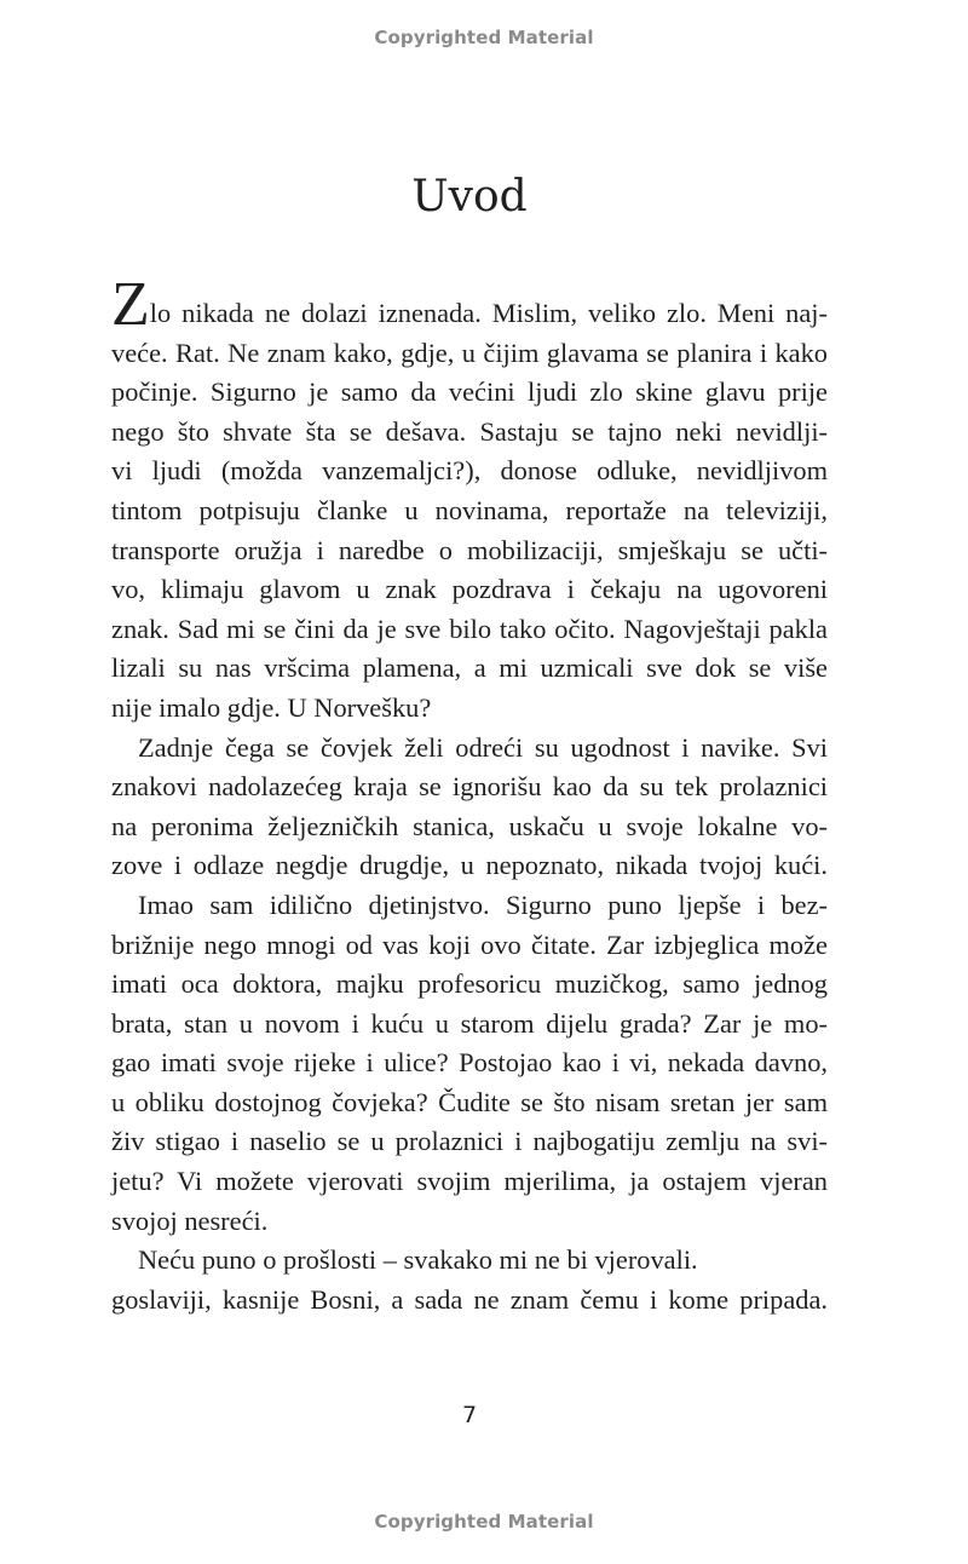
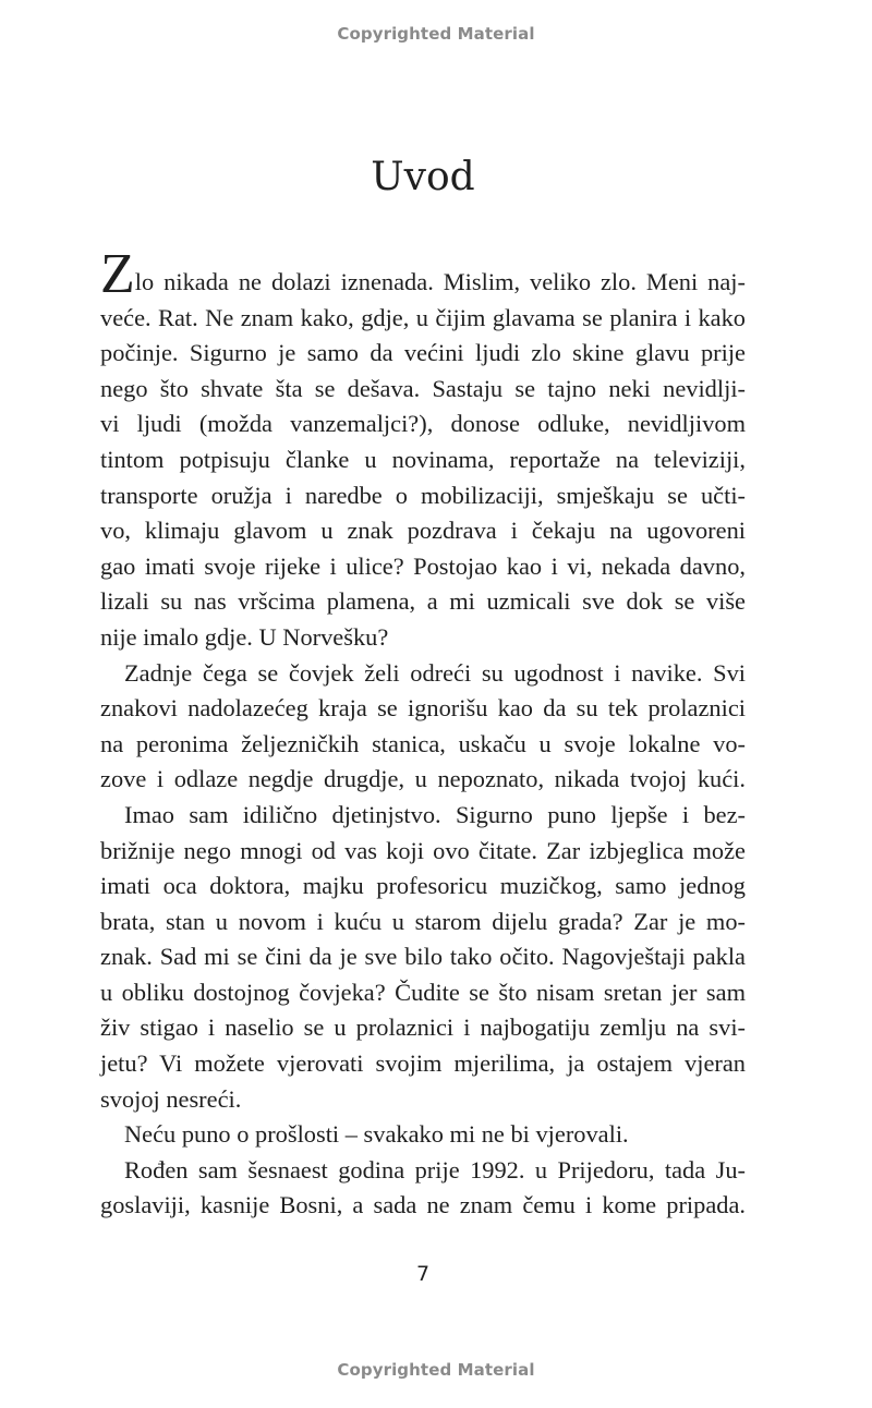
  Copyrighted Material
  Uvod
  Zlo nikada ne dolazi iznenada. Mislim, veliko zlo. Meni naj-
  veće. Rat. Ne znam kako, gdje, u čijim glavama se planira i kako
  počinje. Sigurno je samo da većini ljudi zlo skine glavu prije
  nego što shvate šta se dešava. Sastaju se tajno neki nevidlji-
  vi ljudi (možda vanzemaljci?), donose odluke, nevidljivom
  tintom potpisuju članke u novinama, reportaže na televiziji,
  transporte oružja i naredbe o mobilizaciji, smješkaju se učti-
  vo, klimaju glavom u znak pozdrava i čekaju na ugovoreni
- znak. Sad mi se čini da je sve bilo tako očito. Nagovještaji pakla
+ gao imati svoje rijeke i ulice? Postojao kao i vi, nekada davno,
  lizali su nas vršcima plamena, a mi uzmicali sve dok se više
  nije imalo gdje. U Norvešku?
  Zadnje čega se čovjek želi odreći su ugodnost i navike. Svi
  znakovi nadolazećeg kraja se ignorišu kao da su tek prolaznici
  na peronima željezničkih stanica, uskaču u svoje lokalne vo-
  zove i odlaze negdje drugdje, u nepoznato, nikada tvojoj kući.
  Imao sam idilično djetinjstvo. Sigurno puno ljepše i bez-
  brižnije nego mnogi od vas koji ovo čitate. Zar izbjeglica može
  imati oca doktora, majku profesoricu muzičkog, samo jednog
  brata, stan u novom i kuću u starom dijelu grada? Zar je mo-
- gao imati svoje rijeke i ulice? Postojao kao i vi, nekada davno,
+ znak. Sad mi se čini da je sve bilo tako očito. Nagovještaji pakla
  u obliku dostojnog čovjeka? Čudite se što nisam sretan jer sam
  živ stigao i naselio se u prolaznici i najbogatiju zemlju na svi-
  jetu? Vi možete vjerovati svojim mjerilima, ja ostajem vjeran
  svojoj nesreći.
  Neću puno o prošlosti – svakako mi ne bi vjerovali.
+ Rođen sam šesnaest godina prije 1992. u Prijedoru, tada Ju-
  goslaviji, kasnije Bosni, a sada ne znam čemu i kome pripada.
  7
  Copyrighted Material
